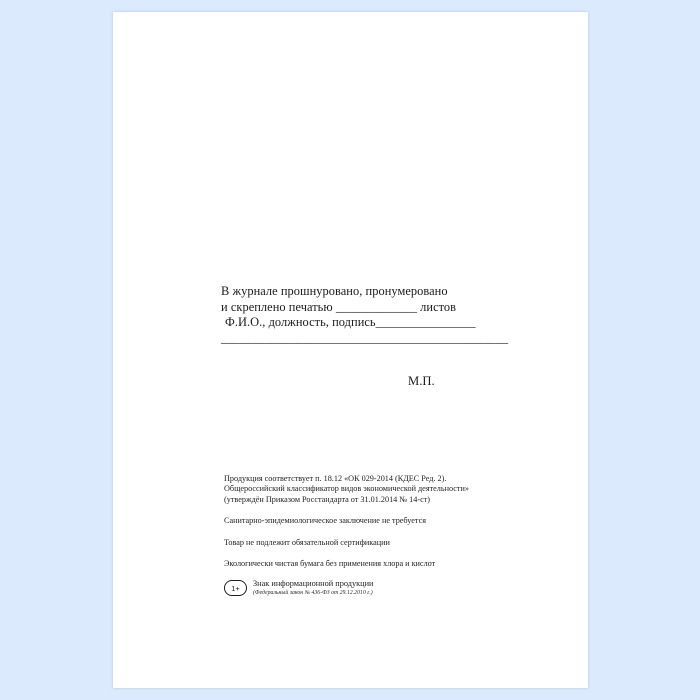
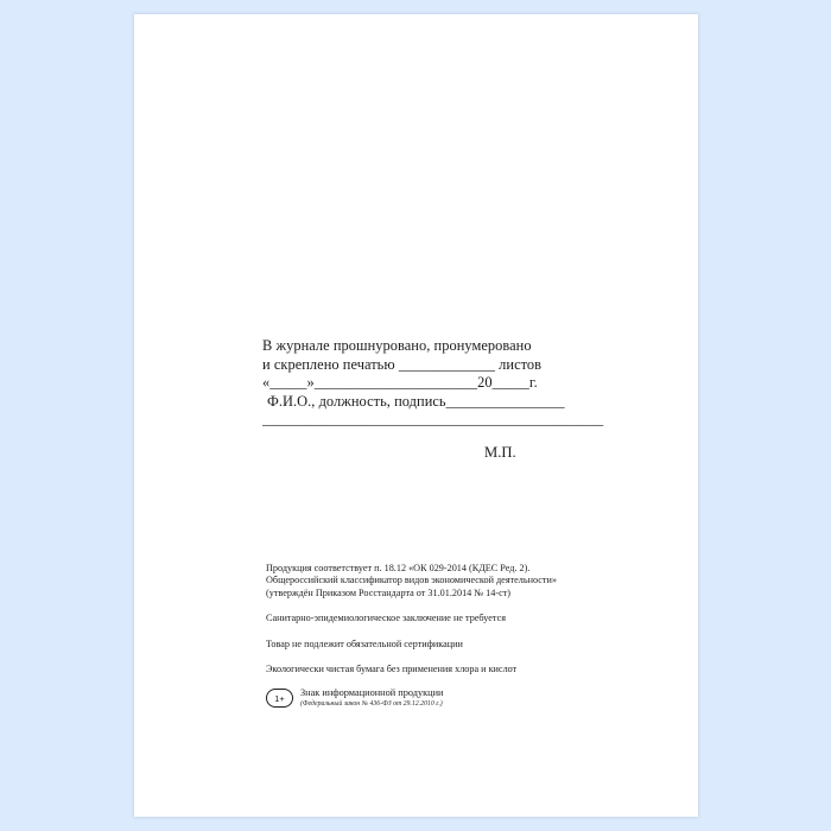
  В журнале прошнуровано, пронумеровано
  и скреплено печатью _____________ листов
+ «_____»______________________20_____г.
  Ф.И.О., должность, подпись________________
  ______________________________________________
  М.П.
  Продукция соответствует п. 18.12 «ОК 029-2014 (КДЕС Ред. 2).
  Общероссийский классификатор видов экономической деятельности»
  (утверждён Приказом Росстандарта от 31.01.2014 № 14-ст)
  Санитарно-эпидемиологическое заключение не требуется
  Товар не подлежит обязательной сертификации
  Экологически чистая бумага без применения хлора и кислот
  1+
  Знак информационной продукции
